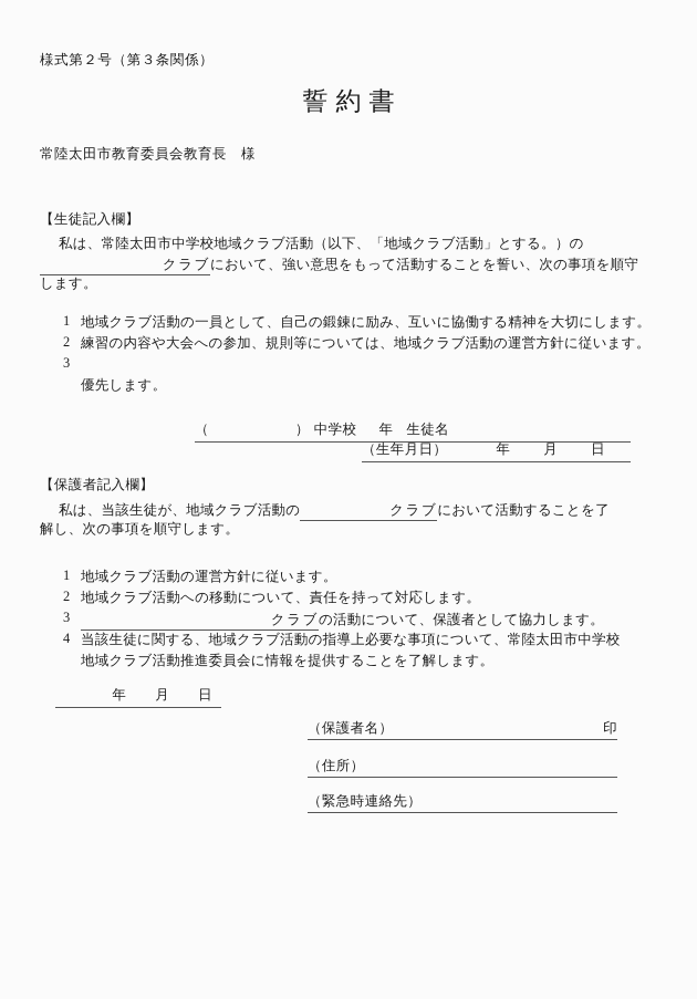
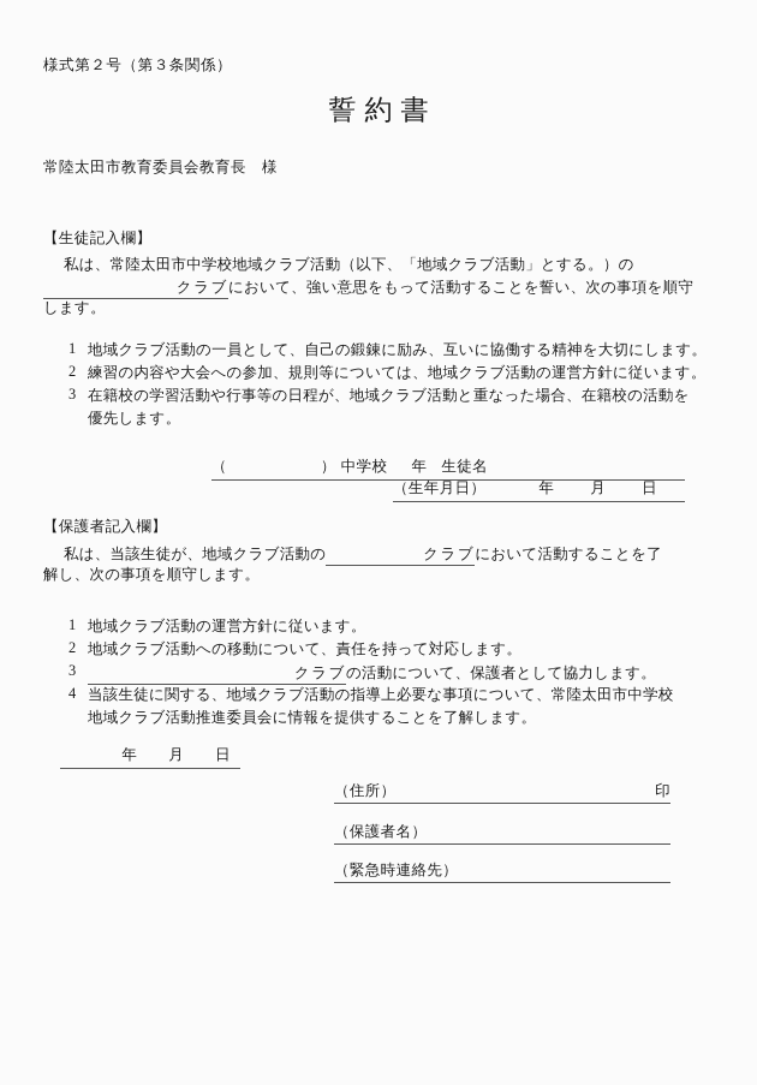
  様式第２号（第３条関係）
  誓約書
  常陸太田市教育委員会教育長 様
  【生徒記入欄】
  私は、常陸太田市中学校地域クラブ活動（以下、「地域クラブ活動」とする。）の
  クラブ において、強い意思をもって活動することを誓い、次の事項を順守
  します。
  1
  地域クラブ活動の一員として、自己の鍛錬に励み、互いに協働する精神を大切にします。
  2
  練習の内容や大会への参加、規則等については、地域クラブ活動の運営方針に従います。
  3
+ 在籍校の学習活動や行事等の日程が、地域クラブ活動と重なった場合、在籍校の活動を
  優先します。
  （ ） 中学校 年 生徒名
  （生年月日） 年 月 日
  【保護者記入欄】
  私は、当該生徒が、地域クラブ活動の クラブにおいて活動することを了
  解し、次の事項を順守します。
  1
  地域クラブ活動の運営方針に従います。
  2
  地域クラブ活動への移動について、責任を持って対応します。
  3
  クラブの活動について、保護者として協力します。
  4
  当該生徒に関する、地域クラブ活動の指導上必要な事項について、常陸太田市中学校
  地域クラブ活動推進委員会に情報を提供することを了解します。
  年 月 日
- （保護者名）
+ （住所）
  印
- （住所）
+ （保護者名）
  （緊急時連絡先）
